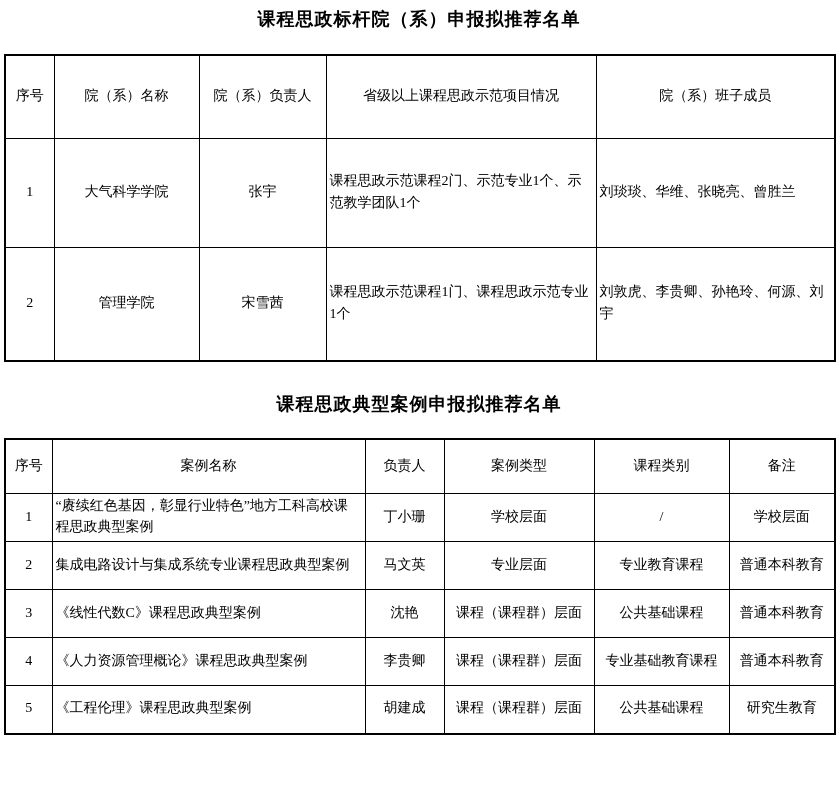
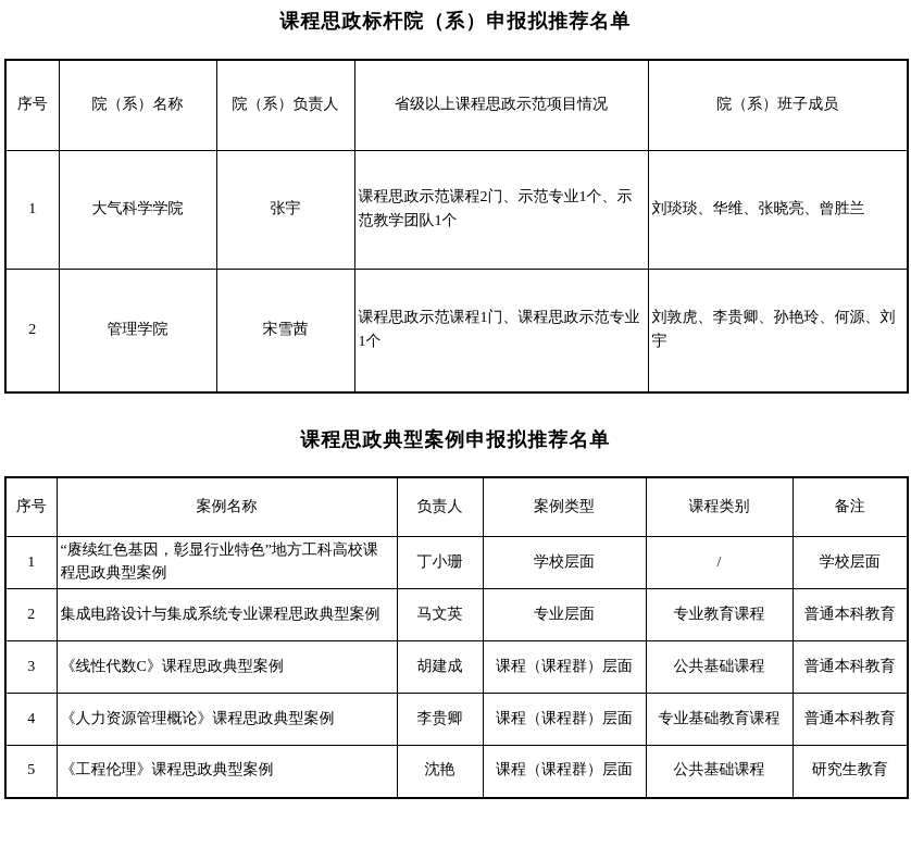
  课程思政标杆院（系）申报拟推荐名单
  序号	院（系）名称	院（系）负责人	省级以上课程思政示范项目情况	院（系）班子成员
  1	大气科学学院	张宇	课程思政示范课程2门、示范专业1个、示范教学团队1个	刘琰琰、华维、张晓亮、曾胜兰
  2	管理学院	宋雪茜	课程思政示范课程1门、课程思政示范专业1个	刘敦虎、李贵卿、孙艳玲、何源、刘宇
  课程思政典型案例申报拟推荐名单
  序号	案例名称	负责人	案例类型	课程类别	备注
  1	“赓续红色基因，彰显行业特色”地方工科高校课程思政典型案例	丁小珊	学校层面	/	学校层面
  2	集成电路设计与集成系统专业课程思政典型案例	马文英	专业层面	专业教育课程	普通本科教育
- 3	《线性代数C》课程思政典型案例	沈艳	课程（课程群）层面	公共基础课程	普通本科教育
+ 3	《线性代数C》课程思政典型案例	胡建成	课程（课程群）层面	公共基础课程	普通本科教育
  4	《人力资源管理概论》课程思政典型案例	李贵卿	课程（课程群）层面	专业基础教育课程	普通本科教育
- 5	《工程伦理》课程思政典型案例	胡建成	课程（课程群）层面	公共基础课程	研究生教育
+ 5	《工程伦理》课程思政典型案例	沈艳	课程（课程群）层面	公共基础课程	研究生教育
